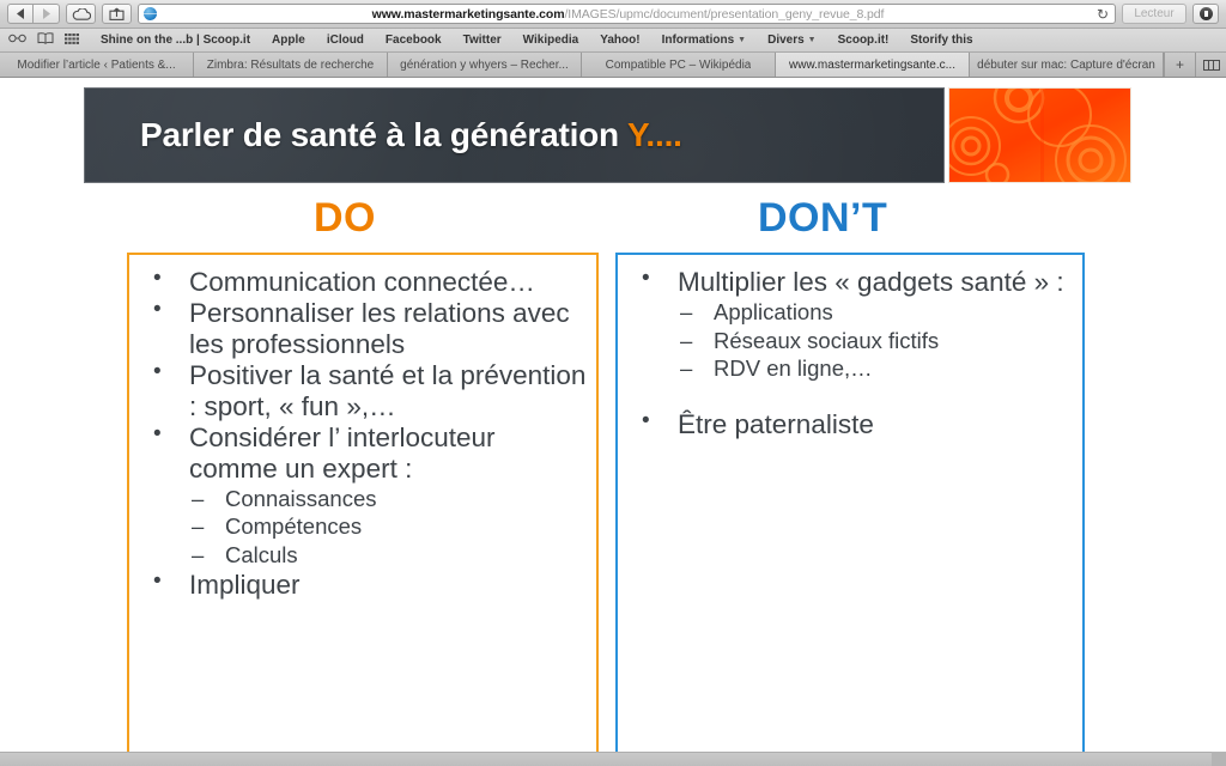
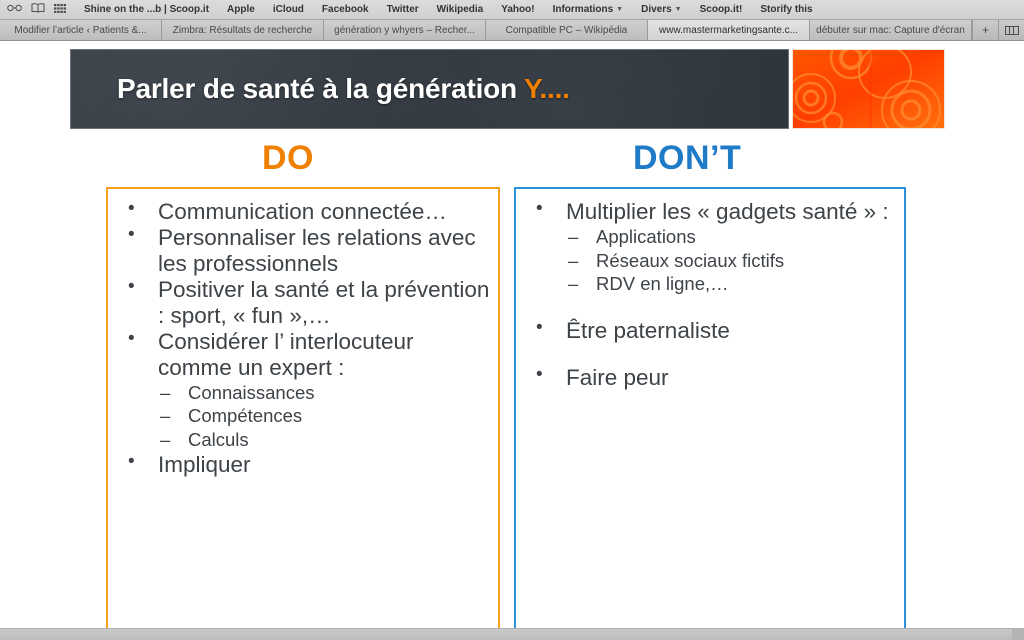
- www.mastermarketingsante.com/IMAGES/upmc/document/presentation_geny_revue_8.pdf
- ↻
- Lecteur
  Shine on the ...b | Scoop.it
  Apple
  iCloud
  Facebook
  Twitter
  Wikipedia
  Yahoo!
  Informations
  Divers
  Scoop.it!
  Storify this
  Modifier l’article ‹ Patients &...
  Zimbra: Résultats de recherche
  génération y whyers – Recher...
  Compatible PC – Wikipédia
  www.mastermarketingsante.c...
  débuter sur mac: Capture d'écran
  +
  Parler de santé à la génération Y....
  DO
  DON’T
  Communication connectée…
  Personnaliser les relations avec les professionnels
  Positiver la santé et la prévention : sport, « fun »,…
  Considérer l’ interlocuteur comme un expert :
  Connaissances
  Compétences
  Calculs
  Impliquer
  Multiplier les « gadgets santé » :
  Applications
  Réseaux sociaux fictifs
  RDV en ligne,…
  Être paternaliste
+ Faire peur
